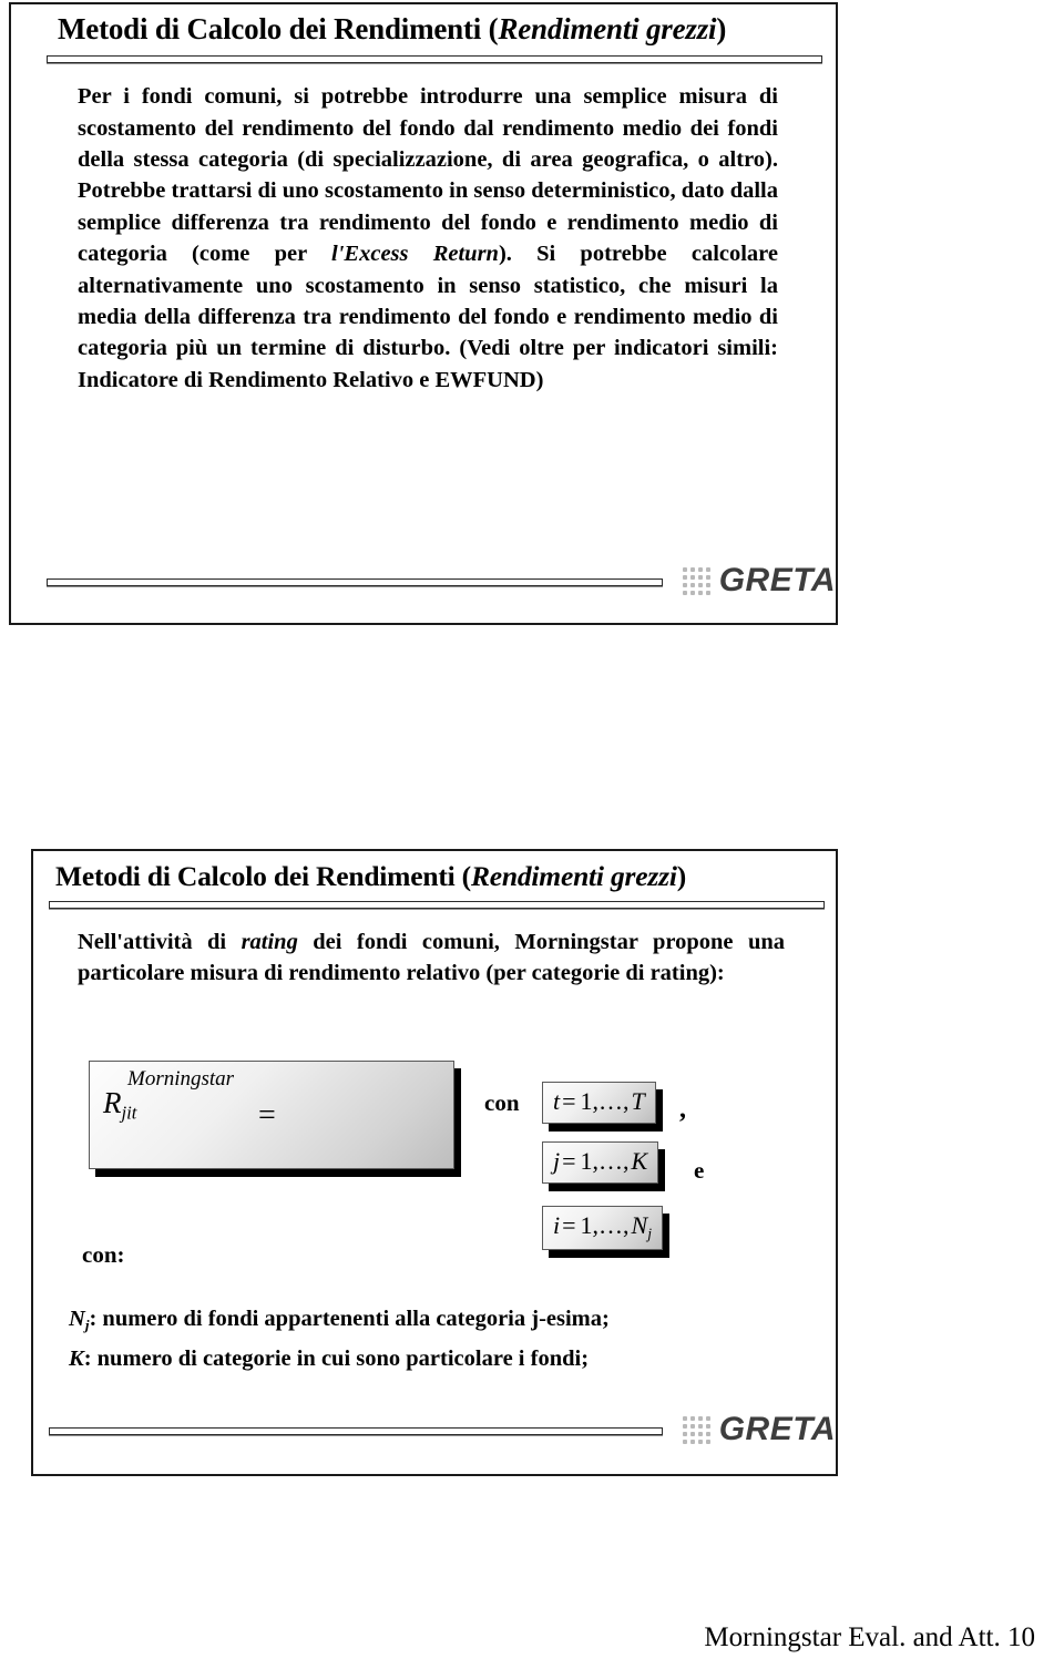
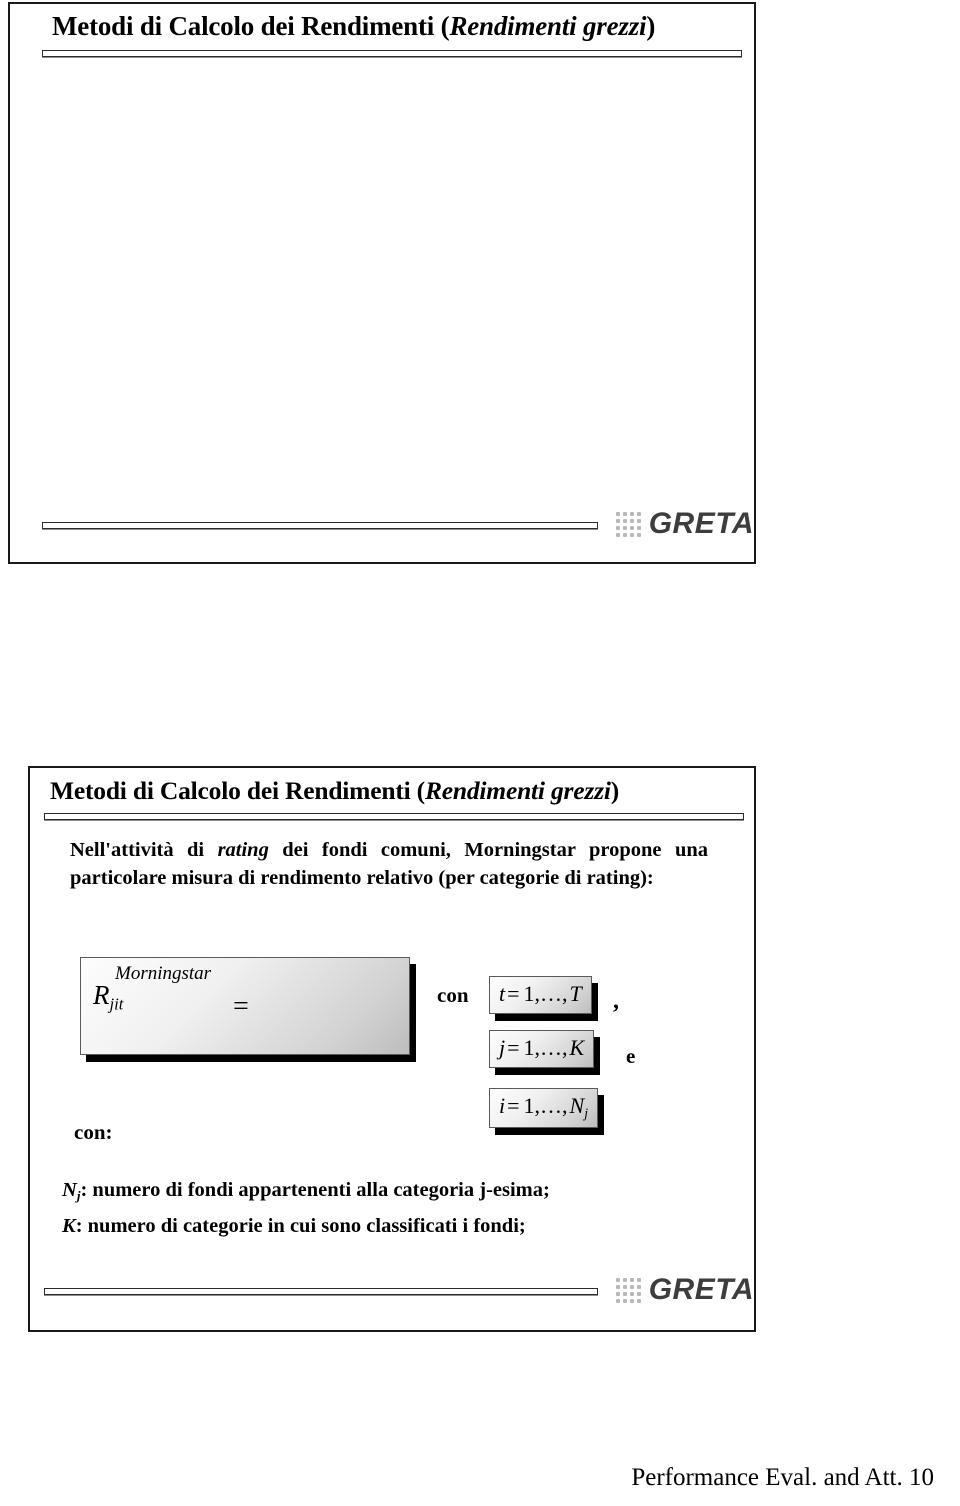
  Metodi di Calcolo dei Rendimenti (Rendimenti grezzi)
- Per i fondi comuni, si potrebbe introdurre una semplice misura di scostamento del rendimento del fondo dal rendimento medio dei fondi della stessa categoria (di specializzazione, di area geografica, o altro). Potrebbe trattarsi di uno scostamento in senso deterministico, dato dalla semplice differenza tra rendimento del fondo e rendimento medio di categoria (come per l'Excess Return). Si potrebbe calcolare alternativamente uno scostamento in senso statistico, che misuri la media della differenza tra rendimento del fondo e rendimento medio di categoria più un termine di disturbo. (Vedi oltre per indicatori simili: Indicatore di Rendimento Relativo e EWFUND)
  GRETA
  Metodi di Calcolo dei Rendimenti (Rendimenti grezzi)
  Nell'attività di rating dei fondi comuni, Morningstar propone una particolare misura di rendimento relativo (per categorie di rating):
  GRETA
  Morningstar
  Rjit
  =
  t= 1,…,T
  j= 1,…,K
  i= 1,…,Nj
  con
  ,
  e
  con:
  Nj: numero di fondi appartenenti alla categoria j-esima;
- K: numero di categorie in cui sono particolare i fondi;
+ K: numero di categorie in cui sono classificati i fondi;
- Morningstar Eval. and Att. 10
+ Performance Eval. and Att. 10
